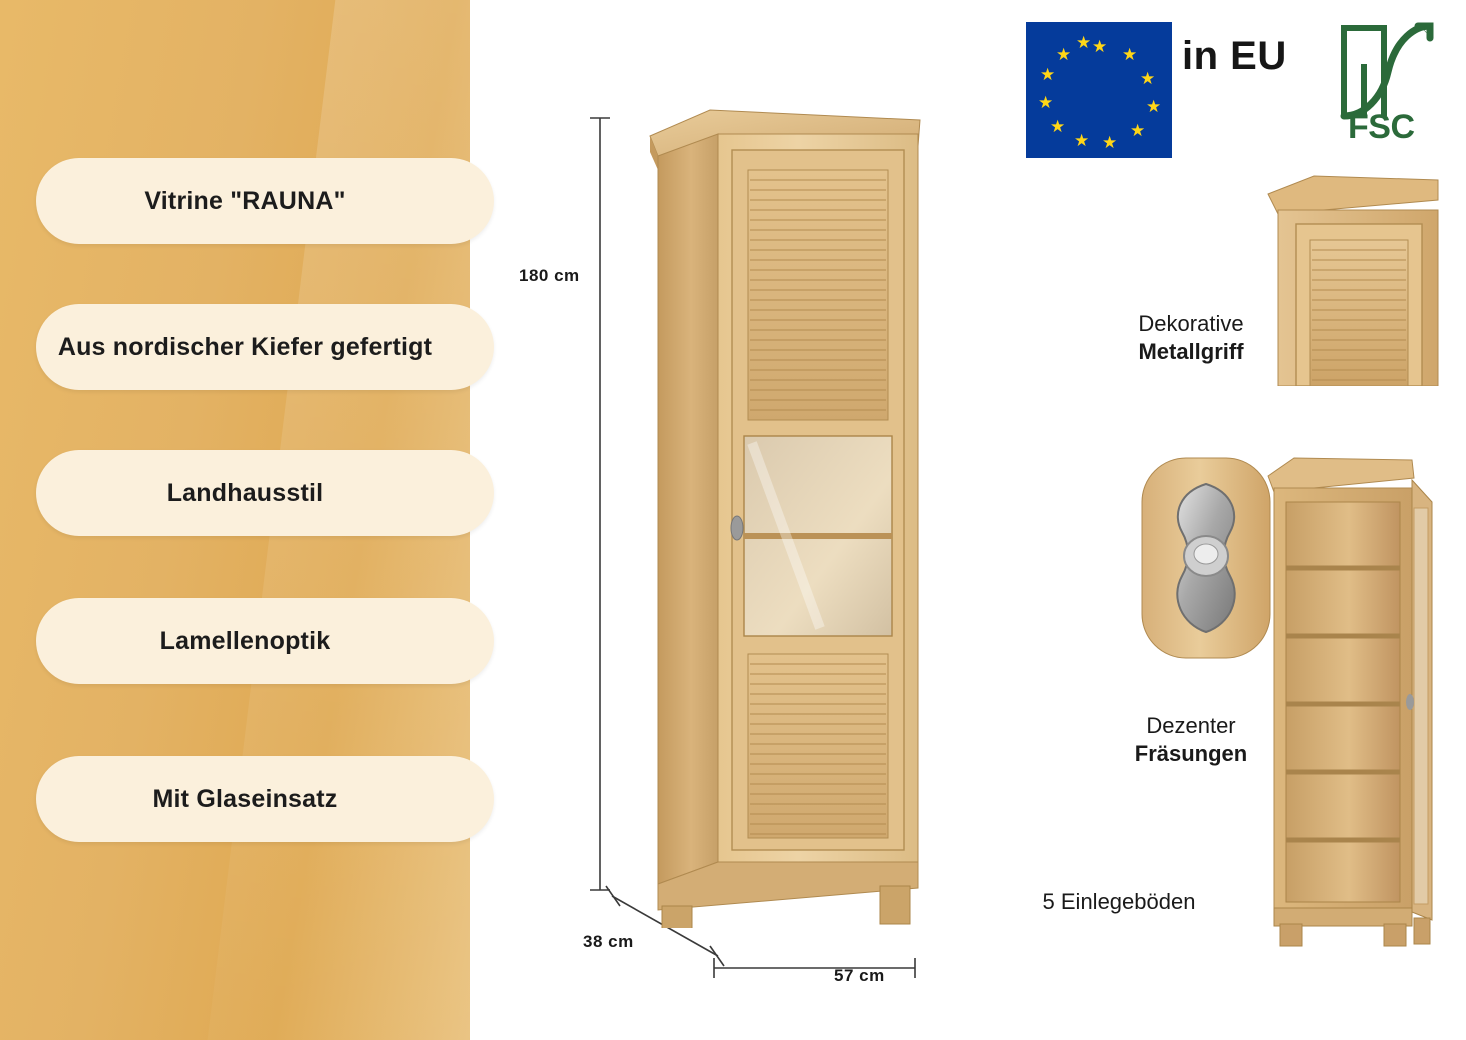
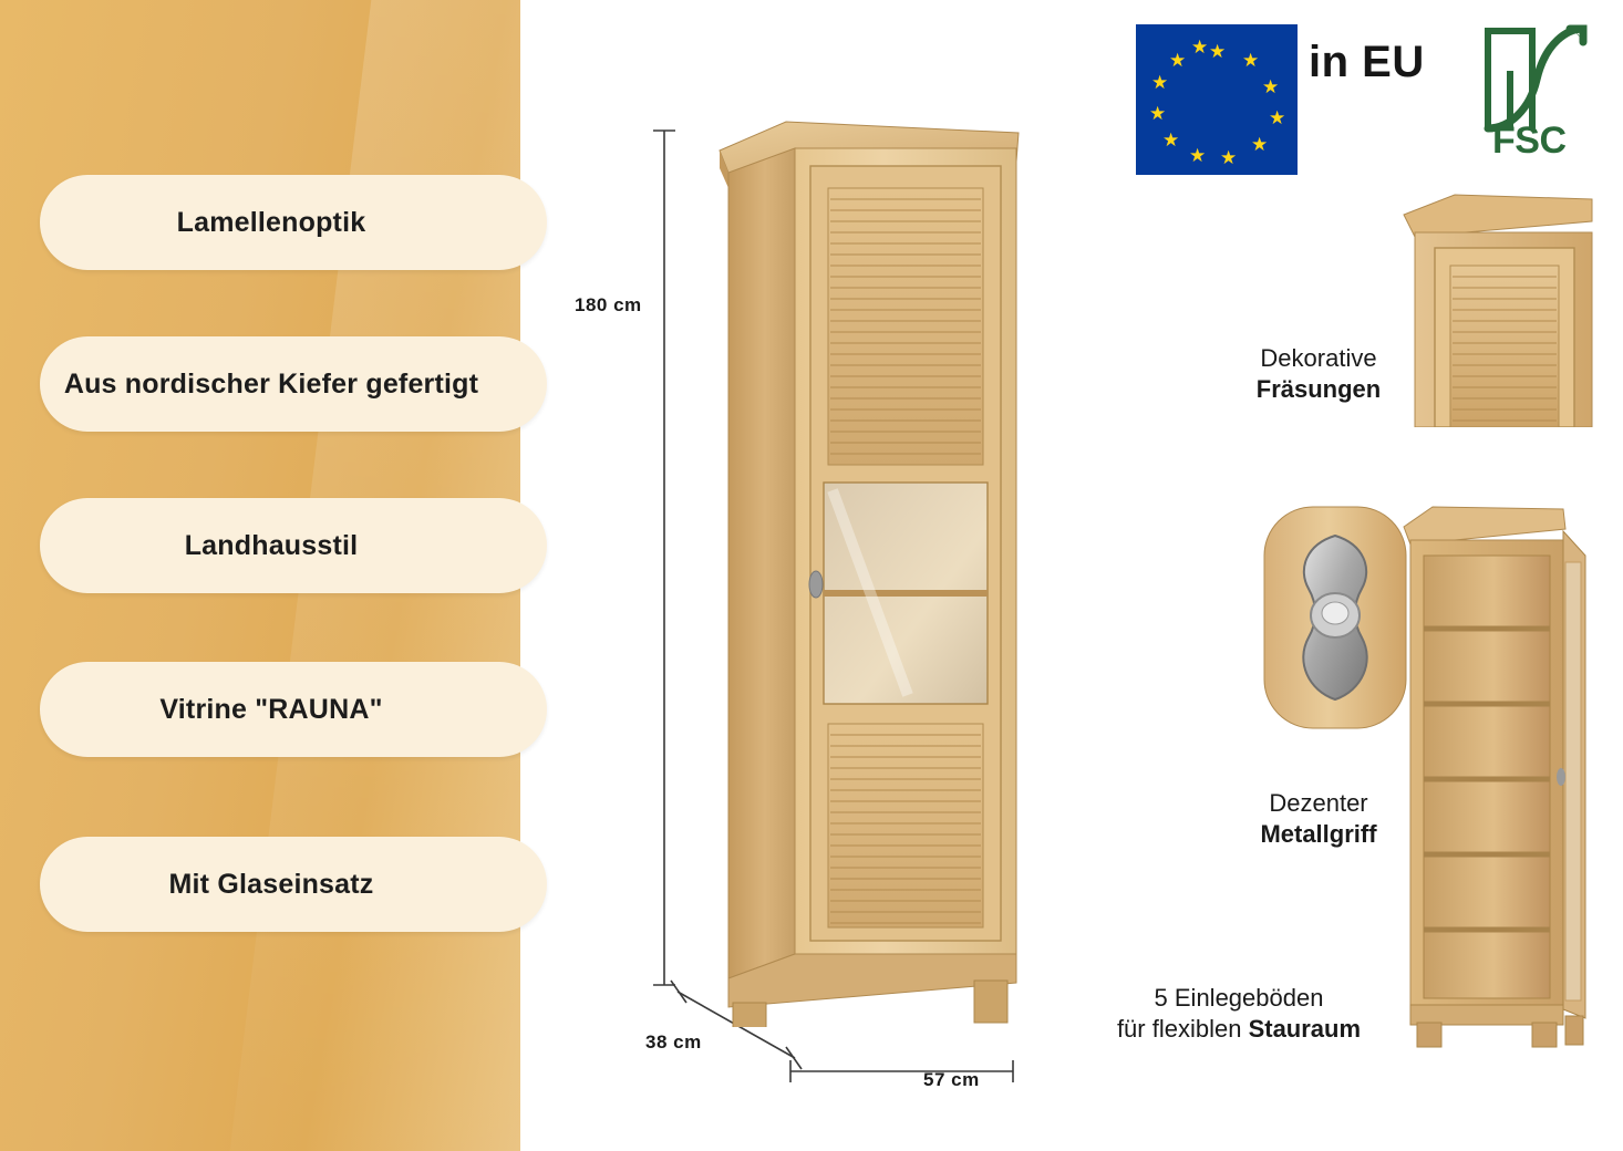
- Vitrine "RAUNA"
+ Lamellenoptik
  Aus nordischer Kiefer gefertigt
  Landhausstil
- Lamellenoptik
+ Vitrine "RAUNA"
  Mit Glaseinsatz
  180 cm
  38 cm
  57 cm
  ★
  ★
  ★
  ★
  ★
  ★
  ★
  ★
  ★
  ★
  ★
  ★
  in EU
  ®
  FSC
  Dekorative
- Metallgriff
+ Fräsungen
  Dezenter
- Fräsungen
+ Metallgriff
  5 Einlegeböden
+ für flexiblen Stauraum
